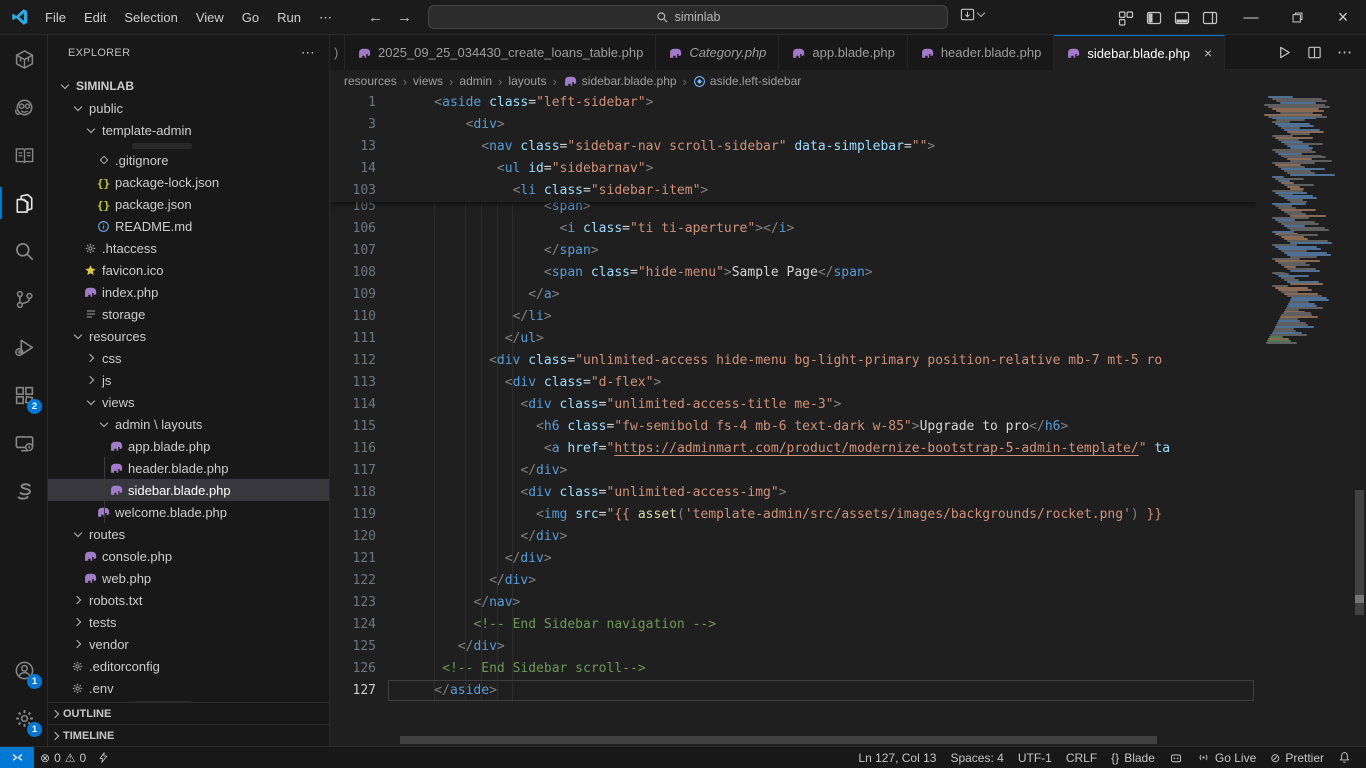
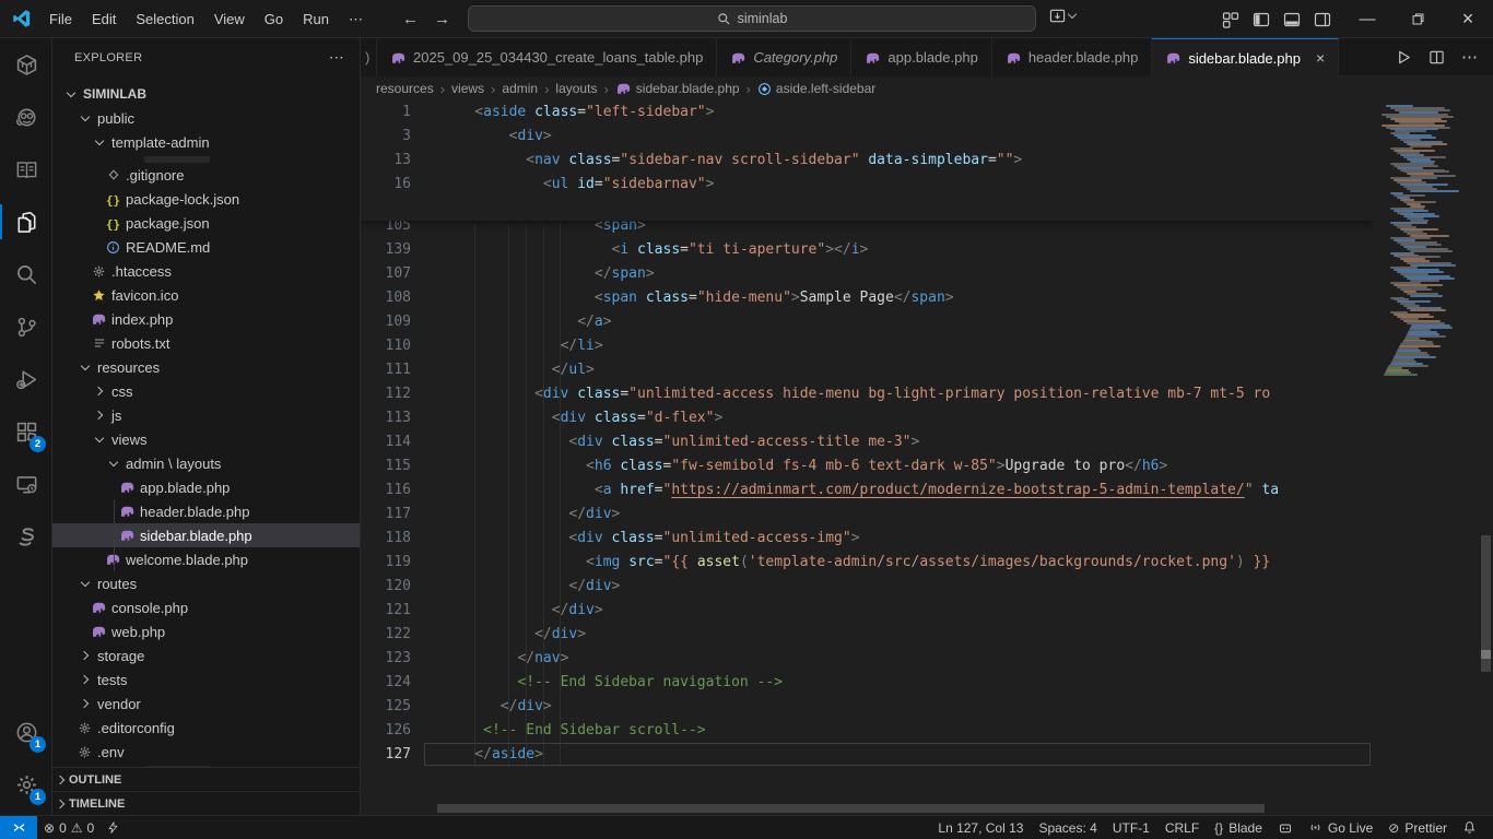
  File
  Edit
  Selection
  View
  Go
  Run
  ⋯
  ←
  →
  siminlab
  —
  ×
  2
  1
  1
  EXPLORER
  ⋯
  SIMINLAB
  public
  template-admin
  .gitignore
  {}
  package-lock.json
  {}
  package.json
  README.md
  .htaccess
  favicon.ico
  index.php
- storage
+ robots.txt
  resources
  css
  js
  views
  admin \ layouts
  app.blade.php
  header.blade.php
  sidebar.blade.php
  welcome.blade.php
  routes
  console.php
  web.php
- robots.txt
+ storage
  tests
  vendor
  .editorconfig
  .env
  OUTLINE
  TIMELINE
  )
  2025_09_25_034430_create_loans_table.php
  Category.php
  app.blade.php
  header.blade.php
  sidebar.blade.php
  ×
  ⋯
  resources
  ›
  views
  ›
  admin
  ›
  layouts
  ›
  sidebar.blade.php
  ›
  aside.left-sidebar
  105
  <span>
- 106
+ 139
  <i class="ti ti-aperture"></i>
  107
  </span>
  108
  <span class="hide-menu">Sample Page</span>
  109
  </a>
  110
  </li>
  111
  </ul>
  112
  <div class="unlimited-access hide-menu bg-light-primary position-relative mb-7 mt-5 ro
  113
  <div class="d-flex">
  114
  <div class="unlimited-access-title me-3">
  115
  <h6 class="fw-semibold fs-4 mb-6 text-dark w-85">Upgrade to pro</h6>
  116
  <a href="https://adminmart.com/product/modernize-bootstrap-5-admin-template/" ta
  117
  </div>
  118
  <div class="unlimited-access-img">
  119
  <img src="{{ asset('template-admin/src/assets/images/backgrounds/rocket.png') }}
  120
  </div>
  121
  </div>
  122
  </div>
  123
  </nav>
  124
  <!-- End Sidebar navigation -->
  125
  </div>
  126
  <!-- End Sidebar scroll-->
  127
  </aside>
  1
  <aside class="left-sidebar">
  3
  <div>
  13
  <nav class="sidebar-nav scroll-sidebar" data-simplebar="">
- 14
+ 16
  <ul id="sidebarnav">
- 103
- <li class="sidebar-item">
  ⊗
  0
  ⚠
  0
  Ln 127, Col 13
  Spaces: 4
  UTF-1
  CRLF
  {}
  Blade
  Go Live
  ⊘
  Prettier
